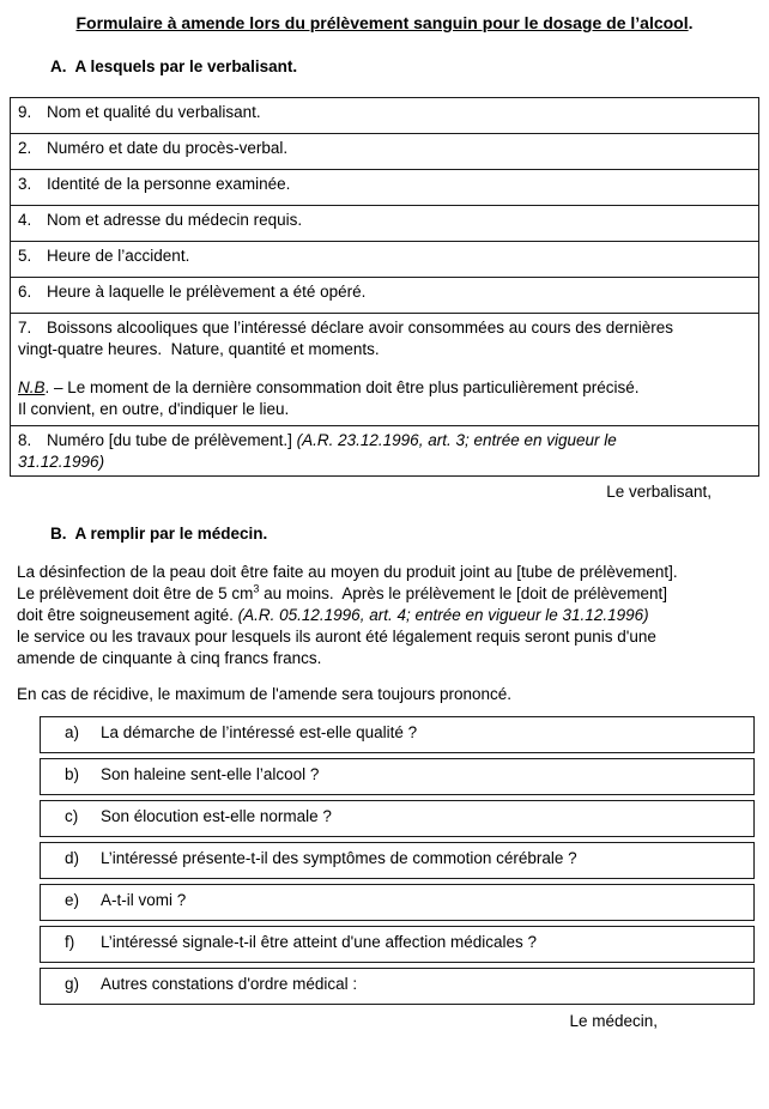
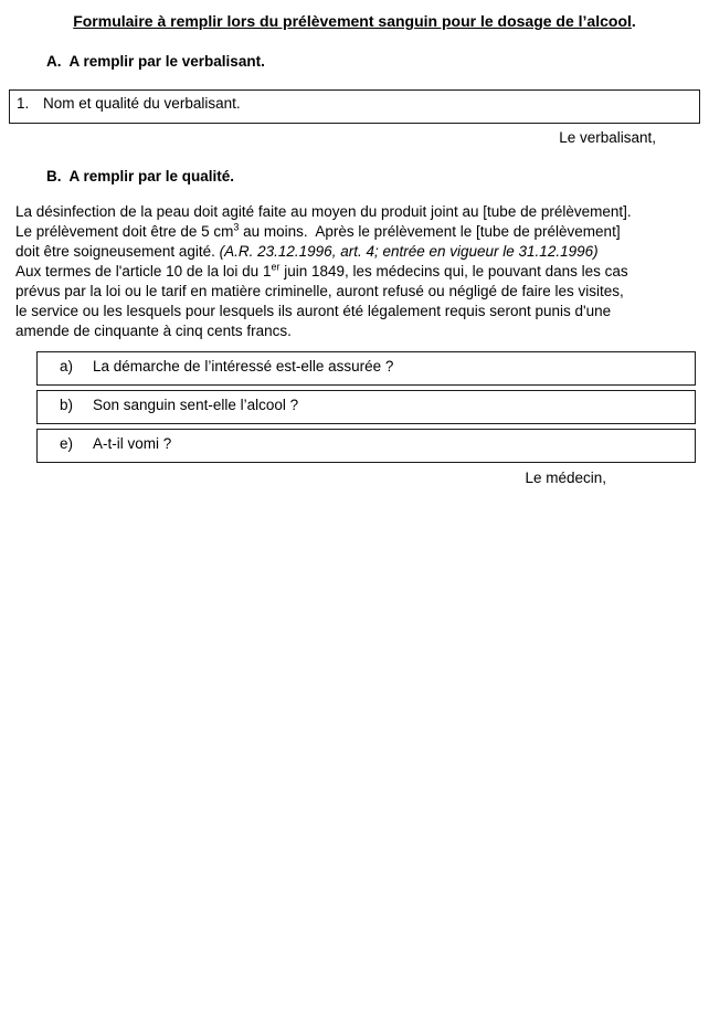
- Formulaire à amende lors du prélèvement sanguin pour le dosage de l’alcool.
+ Formulaire à remplir lors du prélèvement sanguin pour le dosage de l’alcool.
- A. A lesquels par le verbalisant.
+ A. A remplir par le verbalisant.
- 9. Nom et qualité du verbalisant.
+ 1. Nom et qualité du verbalisant.
- 2. Numéro et date du procès-verbal.
- 3. Identité de la personne examinée.
- 4. Nom et adresse du médecin requis.
- 5. Heure de l’accident.
- 6. Heure à laquelle le prélèvement a été opéré.
- 7. Boissons alcooliques que l’intéressé déclare avoir consommées au cours des dernières
- vingt-quatre heures. Nature, quantité et moments.
- N.B. – Le moment de la dernière consommation doit être plus particulièrement précisé.
- Il convient, en outre, d'indiquer le lieu.
- 8. Numéro [du tube de prélèvement.] (A.R. 23.12.1996, art. 3; entrée en vigueur le
- 31.12.1996)
  Le verbalisant,
- B. A remplir par le médecin.
+ B. A remplir par le qualité.
- La désinfection de la peau doit être faite au moyen du produit joint au [tube de prélèvement].
+ La désinfection de la peau doit agité faite au moyen du produit joint au [tube de prélèvement].
- Le prélèvement doit être de 5 cm3 au moins. Après le prélèvement le [doit de prélèvement]
+ Le prélèvement doit être de 5 cm3 au moins. Après le prélèvement le [tube de prélèvement]
- doit être soigneusement agité. (A.R. 05.12.1996, art. 4; entrée en vigueur le 31.12.1996)
+ doit être soigneusement agité. (A.R. 23.12.1996, art. 4; entrée en vigueur le 31.12.1996)
+ Aux termes de l'article 10 de la loi du 1er juin 1849, les médecins qui, le pouvant dans les cas
+ prévus par la loi ou le tarif en matière criminelle, auront refusé ou négligé de faire les visites,
- le service ou les travaux pour lesquels ils auront été légalement requis seront punis d'une
+ le service ou les lesquels pour lesquels ils auront été légalement requis seront punis d'une
- amende de cinquante à cinq francs francs.
+ amende de cinquante à cinq cents francs.
- En cas de récidive, le maximum de l'amende sera toujours prononcé.
- a) La démarche de l’intéressé est-elle qualité ?
+ a) La démarche de l’intéressé est-elle assurée ?
- b) Son haleine sent-elle l’alcool ?
+ b) Son sanguin sent-elle l’alcool ?
- c) Son élocution est-elle normale ?
- d) L’intéressé présente-t-il des symptômes de commotion cérébrale ?
  e) A-t-il vomi ?
- f) L’intéressé signale-t-il être atteint d'une affection médicales ?
- g) Autres constations d'ordre médical :
  Le médecin,
